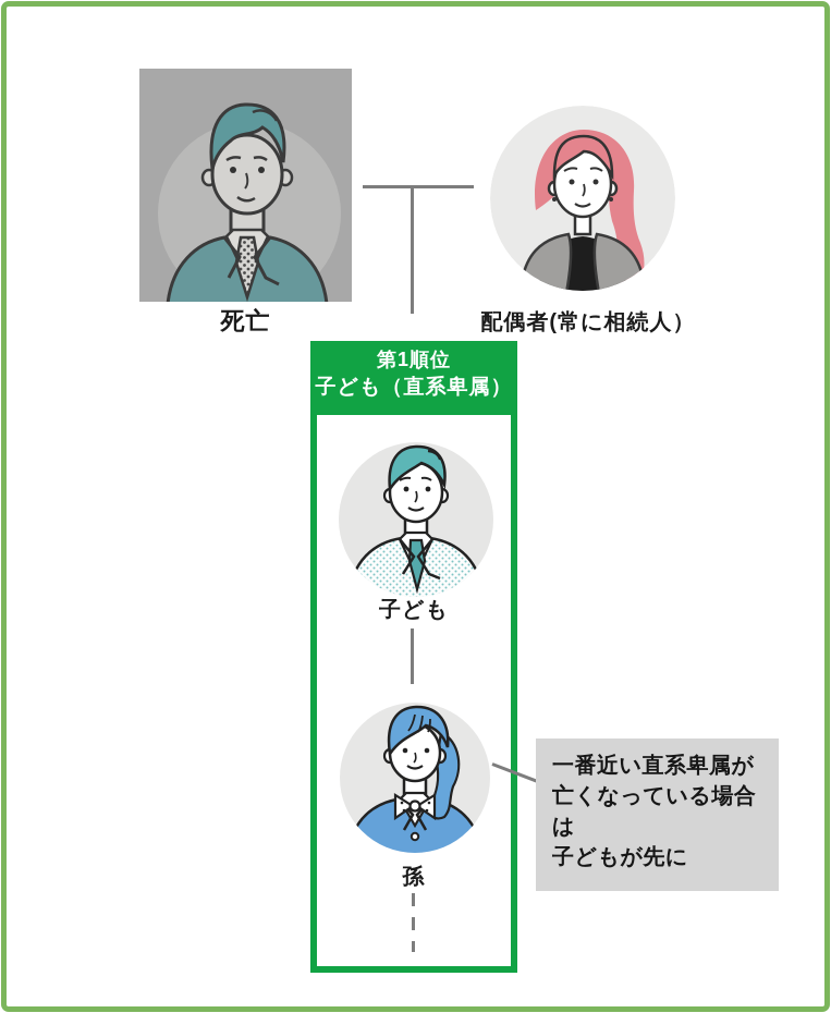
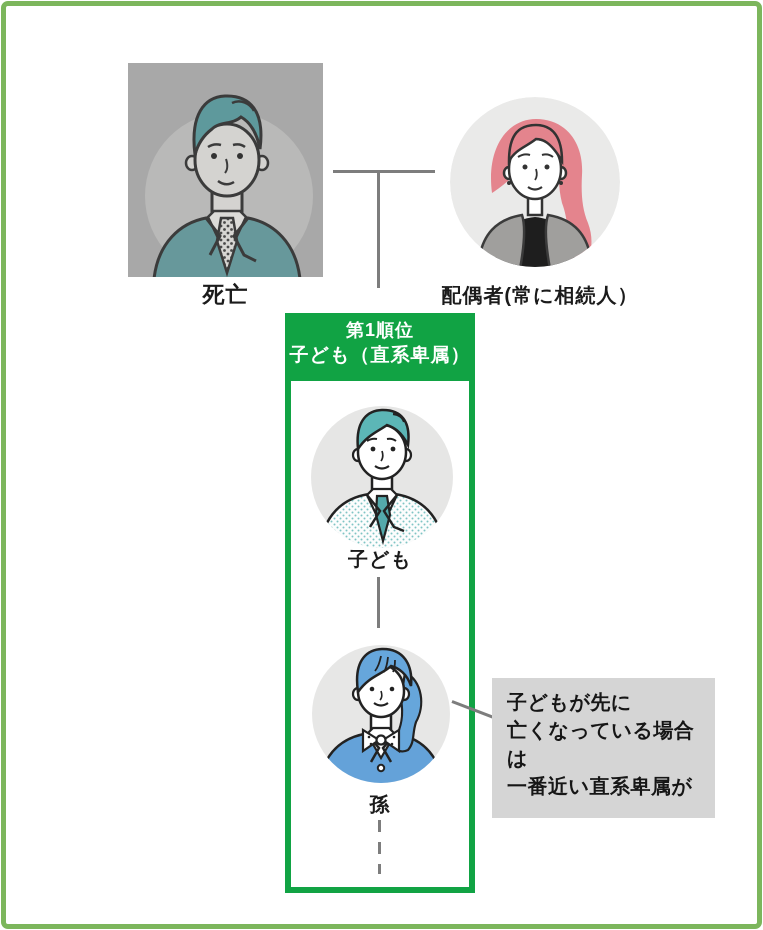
  死亡
  配偶者(常に相続人）
  第1順位
  子ども（直系卑属）
  子ども
  孫
- 一番近い直系卑属が
+ 子どもが先に
  亡くなっている場合は
- 子どもが先に
+ 一番近い直系卑属が
